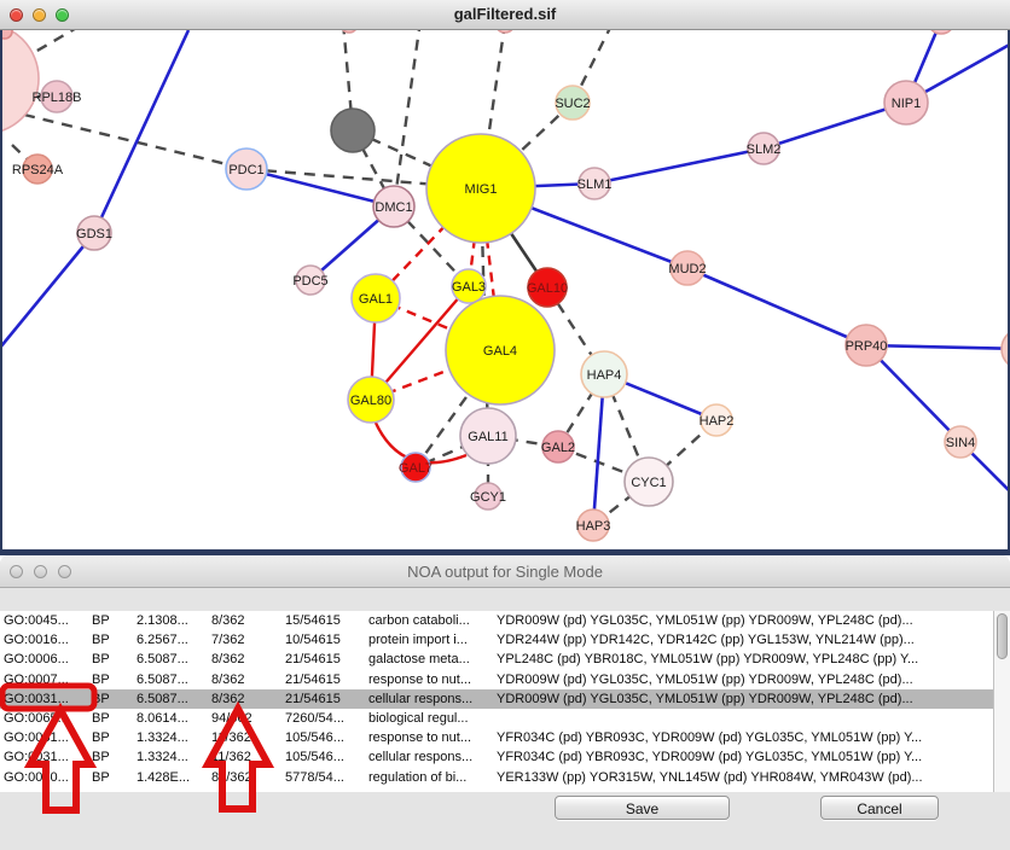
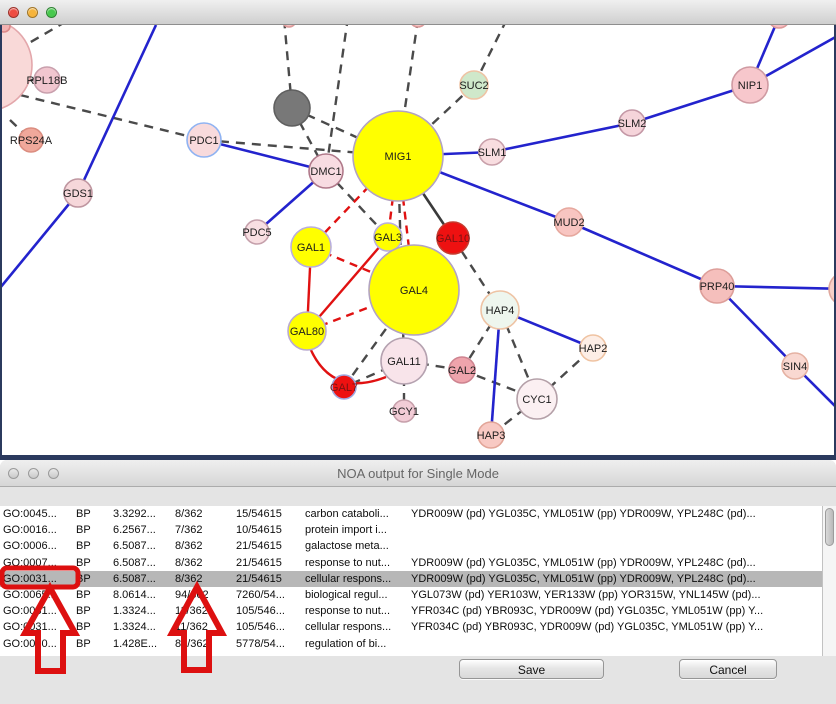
- galFiltered.sif
  RPL18B
  RPS24A
  GDS1
  PDC1
  DMC1
  MIG1
  SUC2
  SLM1
  SLM2
  NIP1
  MUD2
  PRP40
  SIN4
  PDC5
  GAL1
  GAL3
  GAL10
  GAL4
  GAL80
  GAL11
  GAL2
  GAL7
  GCY1
  HAP4
  HAP2
  HAP3
  CYC1
  NOA output for Single Mode
  GO:0045...
  BP
- 2.1308...
+ 3.3292...
  8/362
  15/54615
  carbon cataboli...
  YDR009W (pd) YGL035C, YML051W (pp) YDR009W, YPL248C (pd)...
  GO:0016...
  BP
  6.2567...
  7/362
  10/54615
  protein import i...
- YDR244W (pp) YDR142C, YDR142C (pp) YGL153W, YNL214W (pp)...
  GO:0006...
  BP
  6.5087...
  8/362
  21/54615
  galactose meta...
- YPL248C (pd) YBR018C, YML051W (pp) YDR009W, YPL248C (pp) Y...
  GO:0007...
  BP
  6.5087...
  8/362
  21/54615
  response to nut...
  YDR009W (pd) YGL035C, YML051W (pp) YDR009W, YPL248C (pd)...
  GO:0031...
  6.5087...
  8/362
  21/54615
  cellular respons...
  YDR009W (pd) YGL035C, YML051W (pp) YDR009W, YPL248C (pd)...
  BP
  8.0614...
  7260/54...
  biological regul...
+ YGL073W (pd) YER103W, YER133W (pp) YOR315W, YNL145W (pd)...
  GO:001...
  BP
  1.3324...
  1/362
  105/546...
  response to nut...
  YFR034C (pd) YBR093C, YDR009W (pd) YGL035C, YML051W (pp) Y...
  GO:031...
  BP
  1.3324...
  1/362
  105/546...
  cellular respons...
  YFR034C (pd) YBR093C, YDR009W (pd) YGL035C, YML051W (pp) Y...
  GO:000...
  BP
  1.428E...
  8/362
  5778/54...
  regulation of bi...
- YER133W (pp) YOR315W, YNL145W (pd) YHR084W, YMR043W (pd)...
  Save
  Cancel
